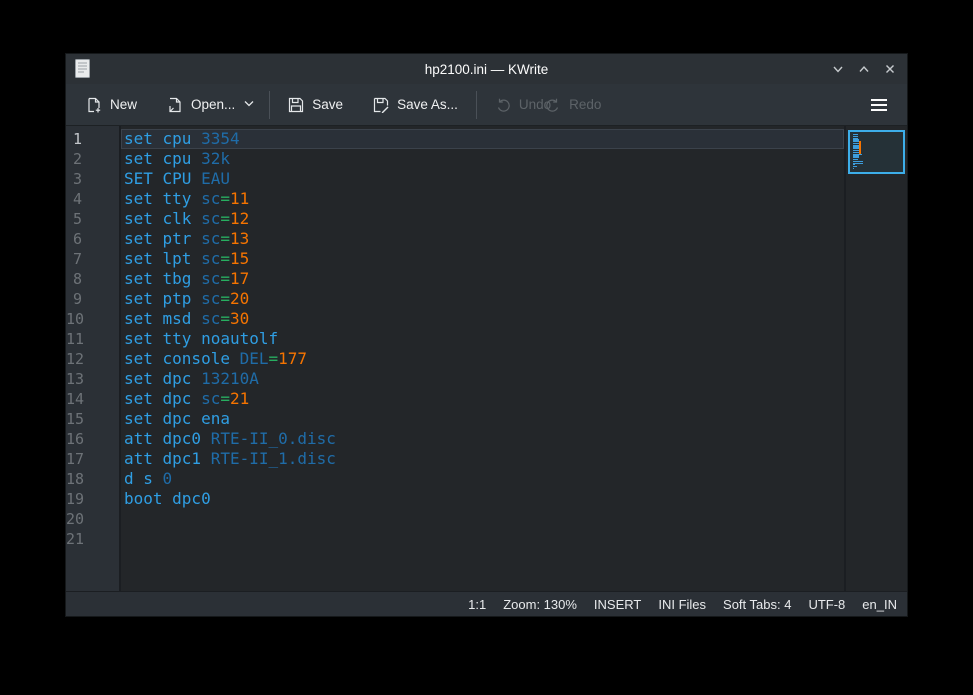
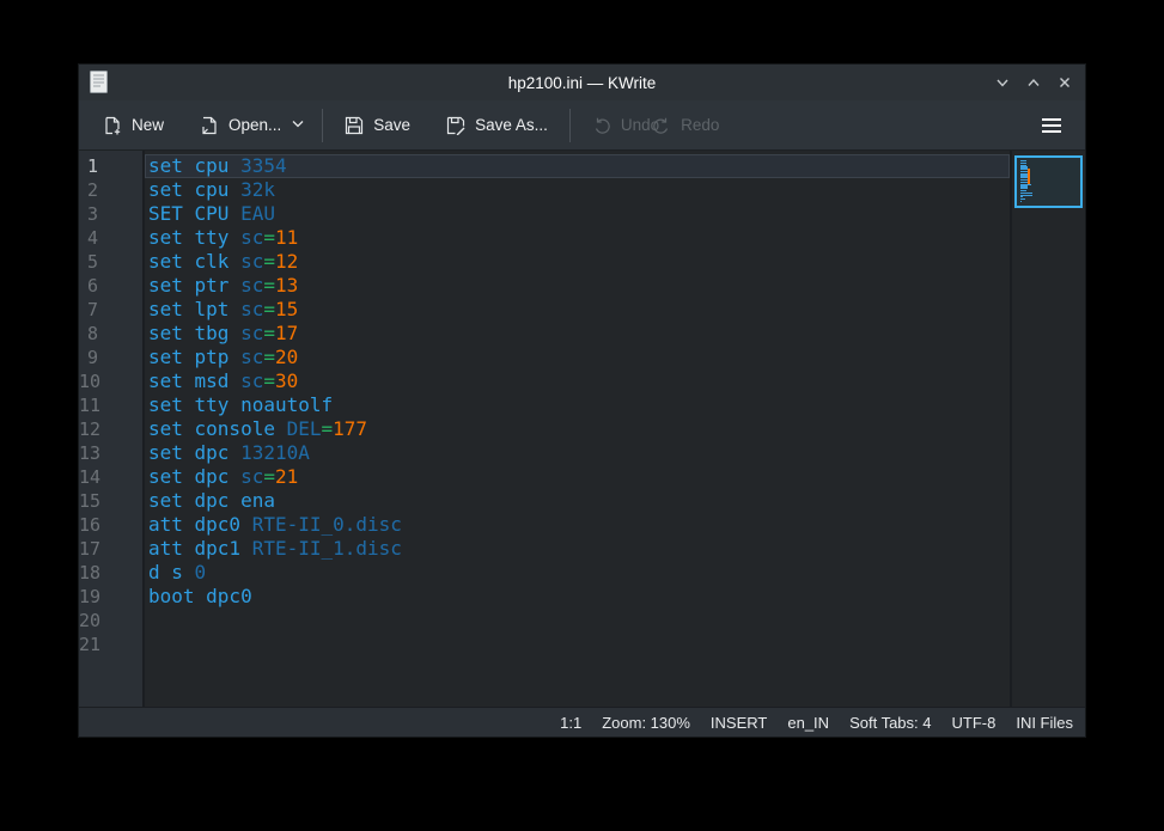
  hp2100.ini — KWrite
  New
  Open...
  Save
  Save As...
  Und
  Redo
  1
  2
  3
  4
  5
  6
  7
  8
  9
  10
  11
  12
  13
  14
  15
  16
  17
  18
  19
  20
  21
  set cpu 3354
  set cpu 32k
  SET CPU EAU
  set tty sc=11
  set clk sc=12
  set ptr sc=13
  set lpt sc=15
  set tbg sc=17
  set ptp sc=20
  set msd sc=30
  set tty noautolf
  set console DEL=177
  set dpc 13210A
  set dpc sc=21
  set dpc ena
  att dpc0 RTE-II_0.disc
  att dpc1 RTE-II_1.disc
  d s 0
  boot dpc0
  1:1
  Zoom: 130%
  INSERT
- INI Files
+ en_IN
  Soft Tabs: 4
  UTF-8
- en_IN
+ INI Files
